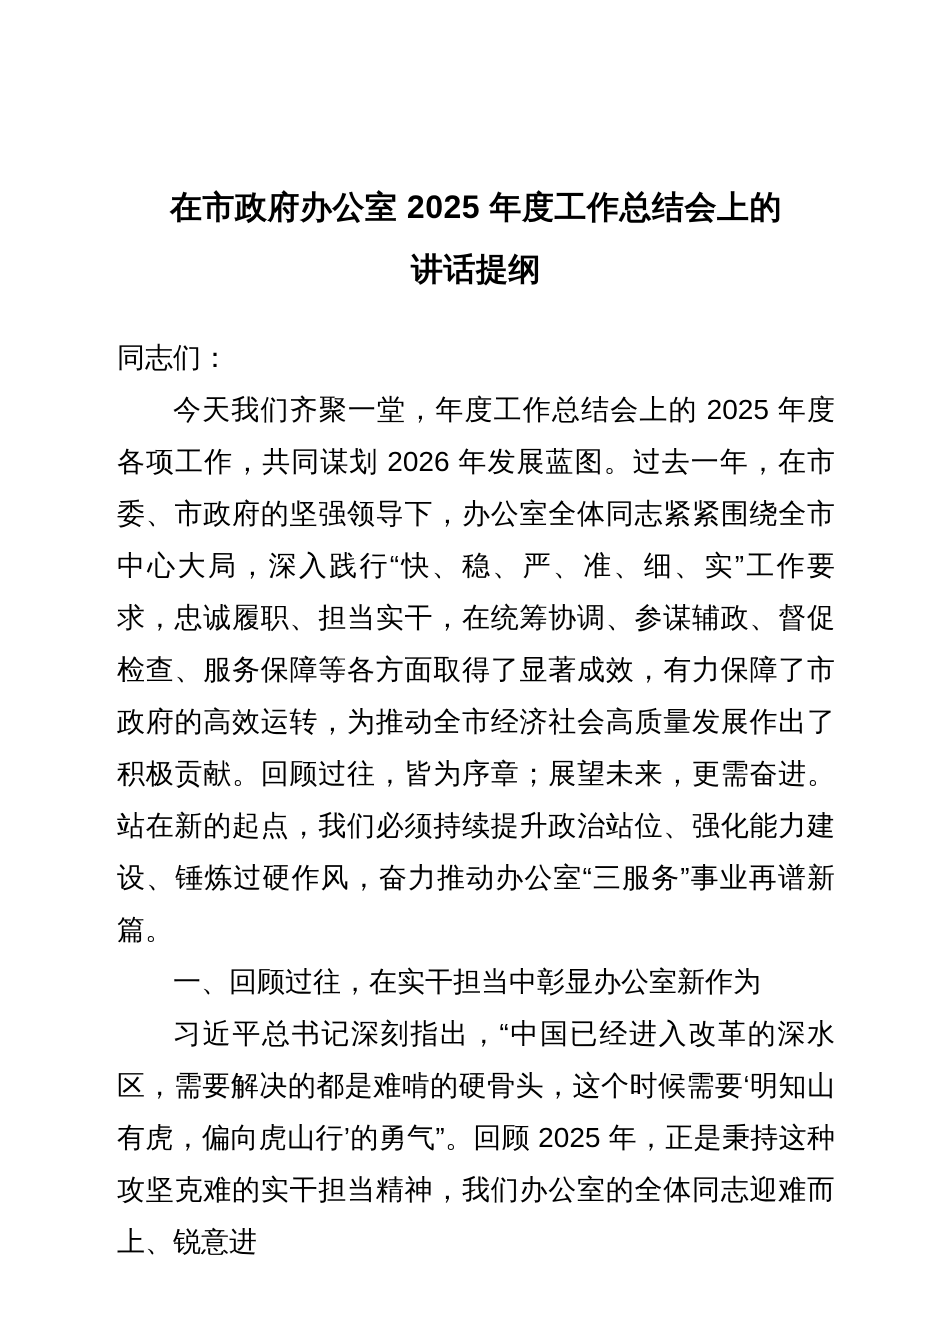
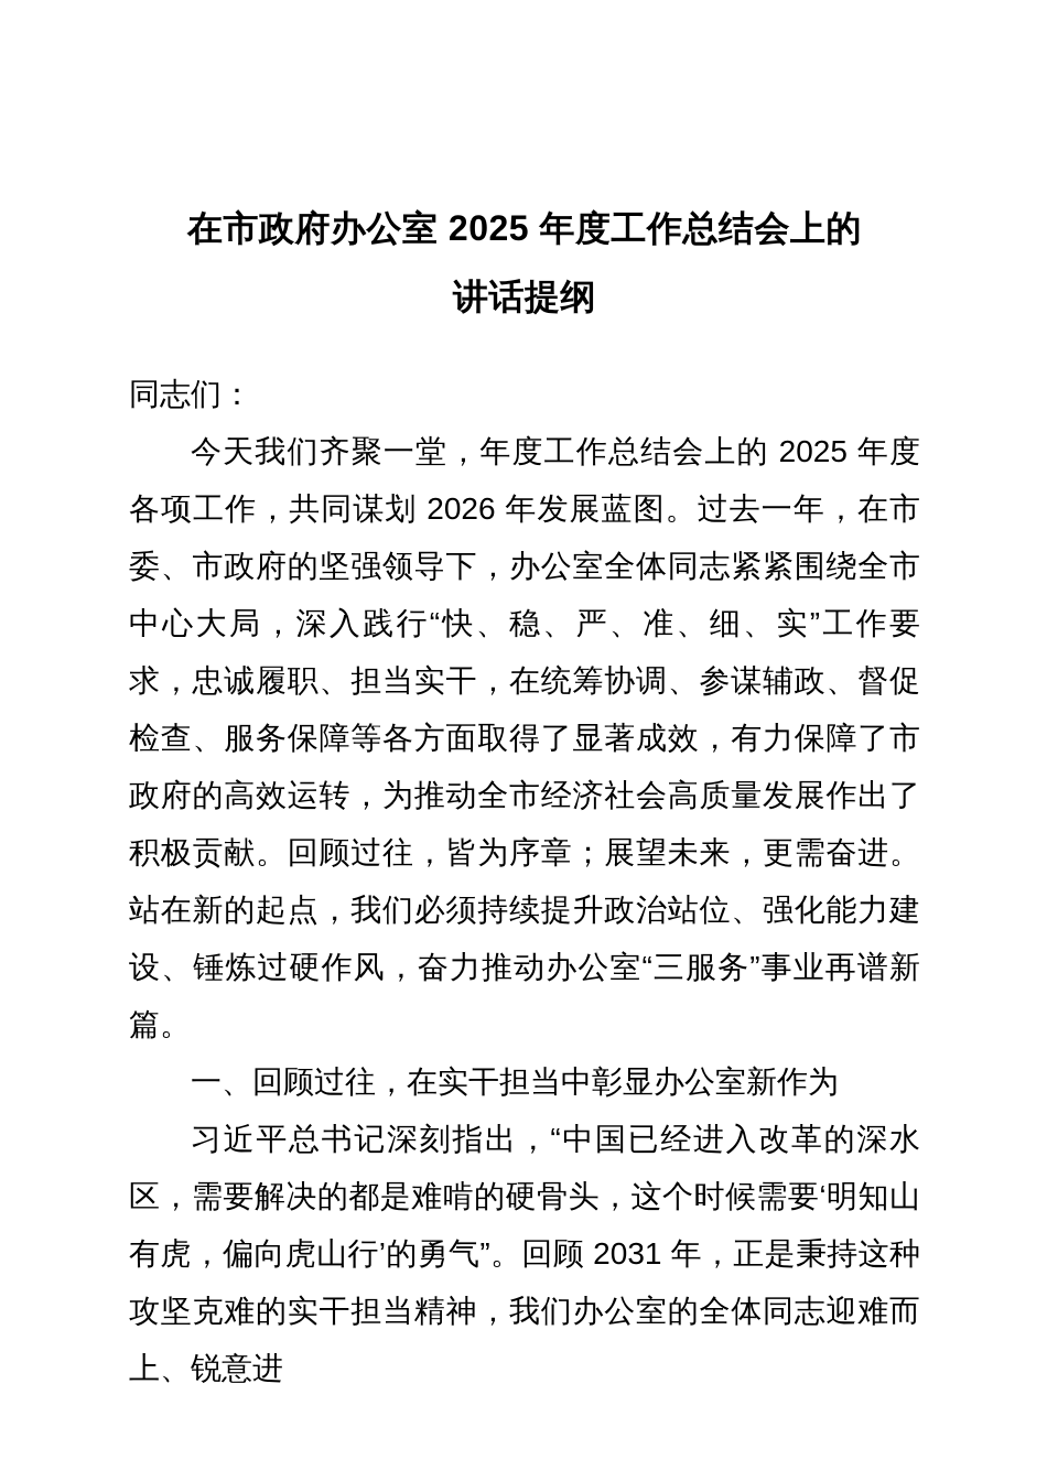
  在市政府办公室 2025 年度工作总结会上的
  讲话提纲
  同志们：
  今天我们齐聚一堂，年度工作总结会上的 2025 年度各项工作，共同谋划 2026 年发展蓝图。过去一年，在市委、市政府的坚强领导下，办公室全体同志紧紧围绕全市中心大局，深入践行“快、稳、严、准、细、实”工作要求，忠诚履职、担当实干，在统筹协调、参谋辅政、督促检查、服务保障等各方面取得了显著成效，有力保障了市政府的高效运转，为推动全市经济社会高质量发展作出了积极贡献。回顾过往，皆为序章；展望未来，更需奋进。站在新的起点，我们必须持续提升政治站位、强化能力建设、锤炼过硬作风，奋力推动办公室“三服务”事业再谱新篇。
  一、回顾过往，在实干担当中彰显办公室新作为
- 习近平总书记深刻指出，“中国已经进入改革的深水区，需要解决的都是难啃的硬骨头，这个时候需要‘明知山有虎，偏向虎山行’的勇气”。回顾 2025 年，正是秉持这种攻坚克难的实干担当精神，我们办公室的全体同志迎难而上、锐意进
+ 习近平总书记深刻指出，“中国已经进入改革的深水区，需要解决的都是难啃的硬骨头，这个时候需要‘明知山有虎，偏向虎山行’的勇气”。回顾 2031 年，正是秉持这种攻坚克难的实干担当精神，我们办公室的全体同志迎难而上、锐意进
